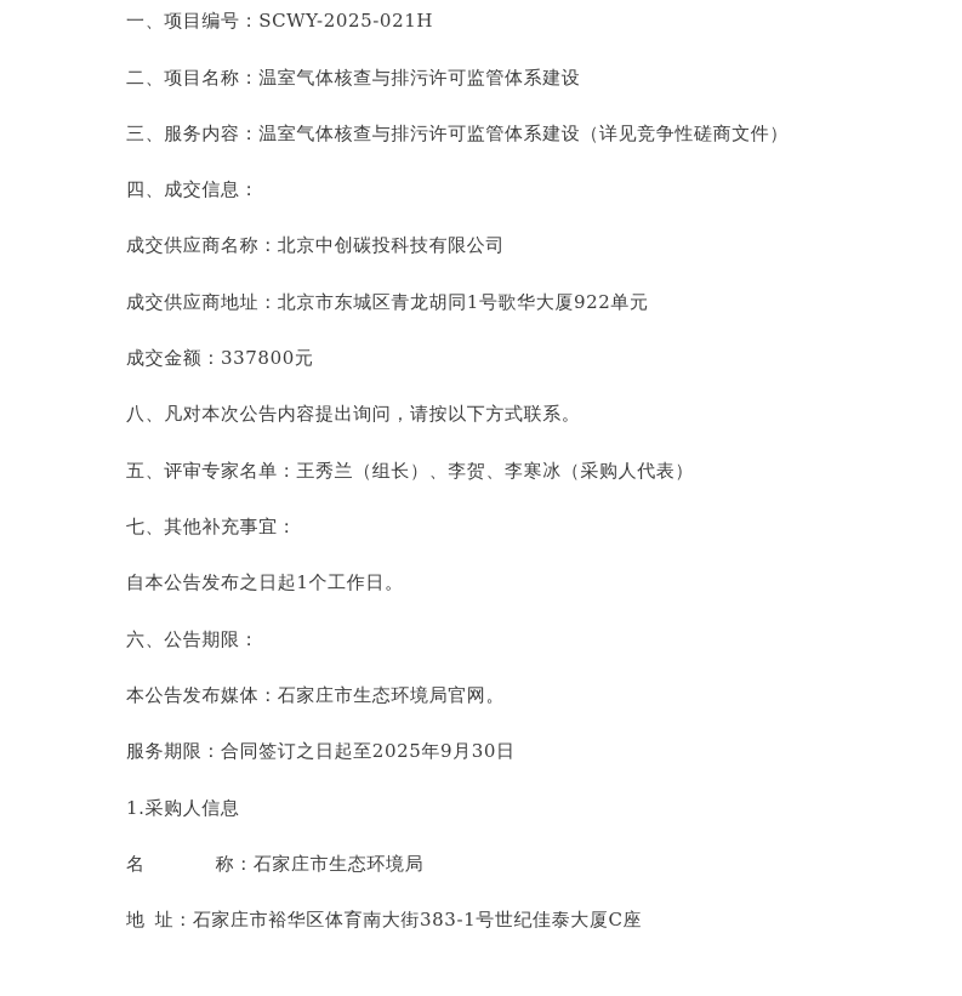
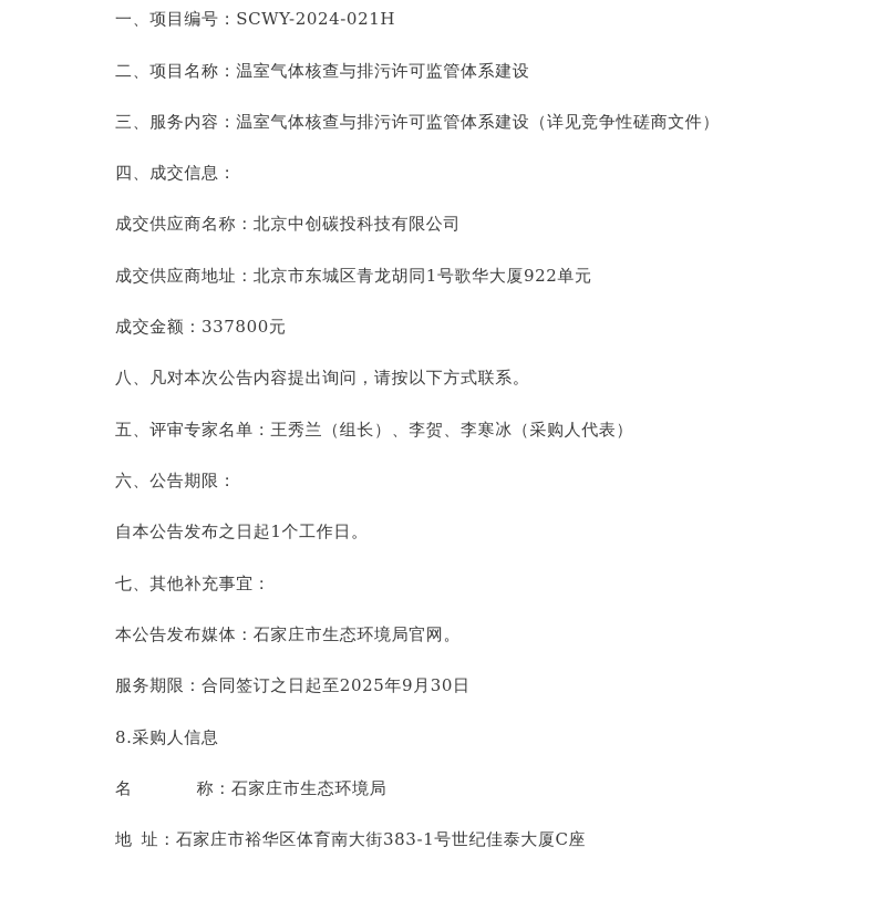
- 一、项目编号：SCWY-2025-021H
+ 一、项目编号：SCWY-2024-021H
  二、项目名称：温室气体核查与排污许可监管体系建设
  三、服务内容：温室气体核查与排污许可监管体系建设（详见竞争性磋商文件）
  四、成交信息：
  成交供应商名称：北京中创碳投科技有限公司
  成交供应商地址：北京市东城区青龙胡同1号歌华大厦922单元
  成交金额：337800元
  八、凡对本次公告内容提出询问，请按以下方式联系。
  五、评审专家名单：王秀兰（组长）、李贺、李寒冰（采购人代表）
- 七、其他补充事宜：
+ 六、公告期限：
  自本公告发布之日起1个工作日。
- 六、公告期限：
+ 七、其他补充事宜：
  本公告发布媒体：石家庄市生态环境局官网。
  服务期限：合同签订之日起至2025年9月30日
- 1.采购人信息
+ 8.采购人信息
  名 称：石家庄市生态环境局
  地 址：石家庄市裕华区体育南大街383-1号世纪佳泰大厦C座
